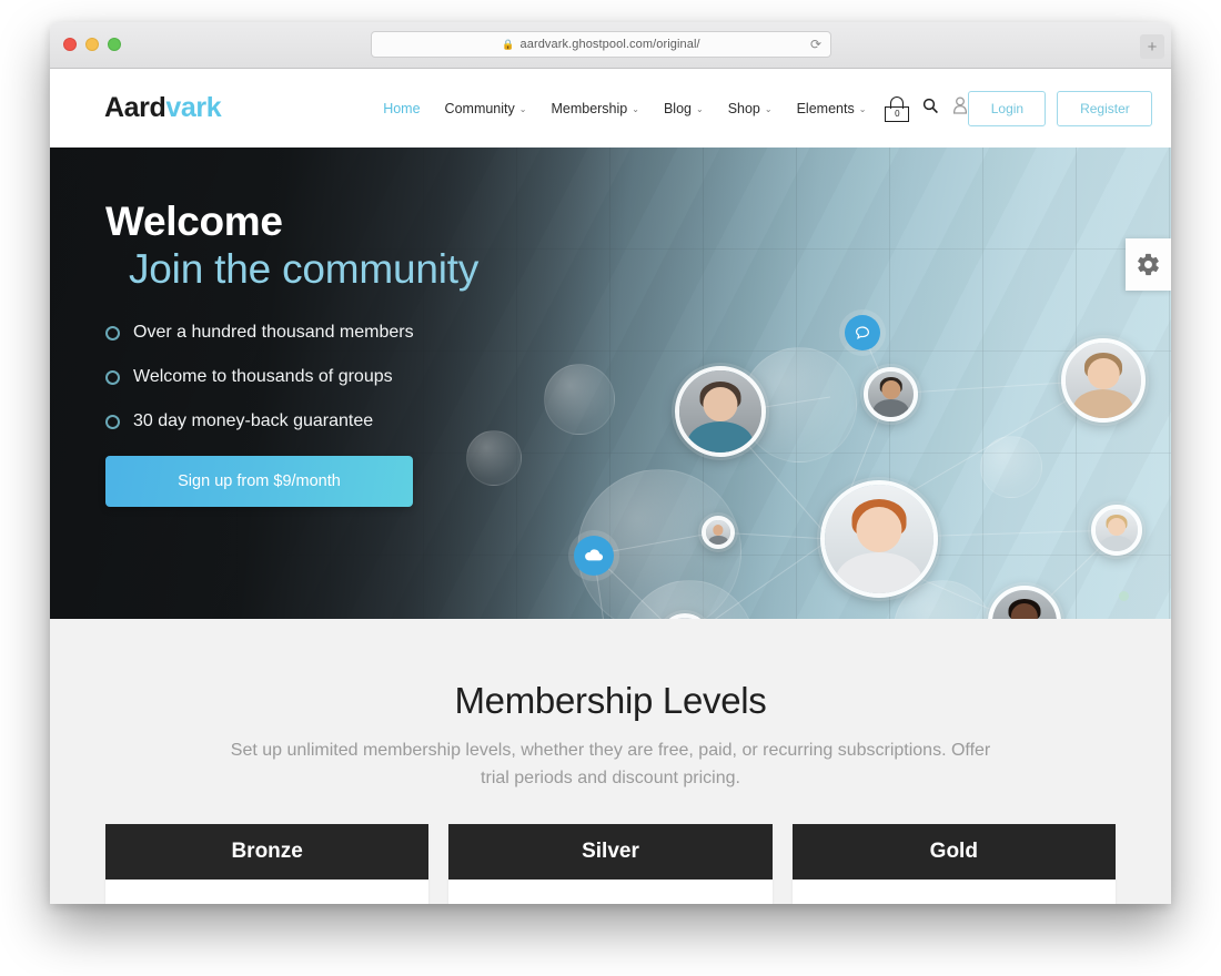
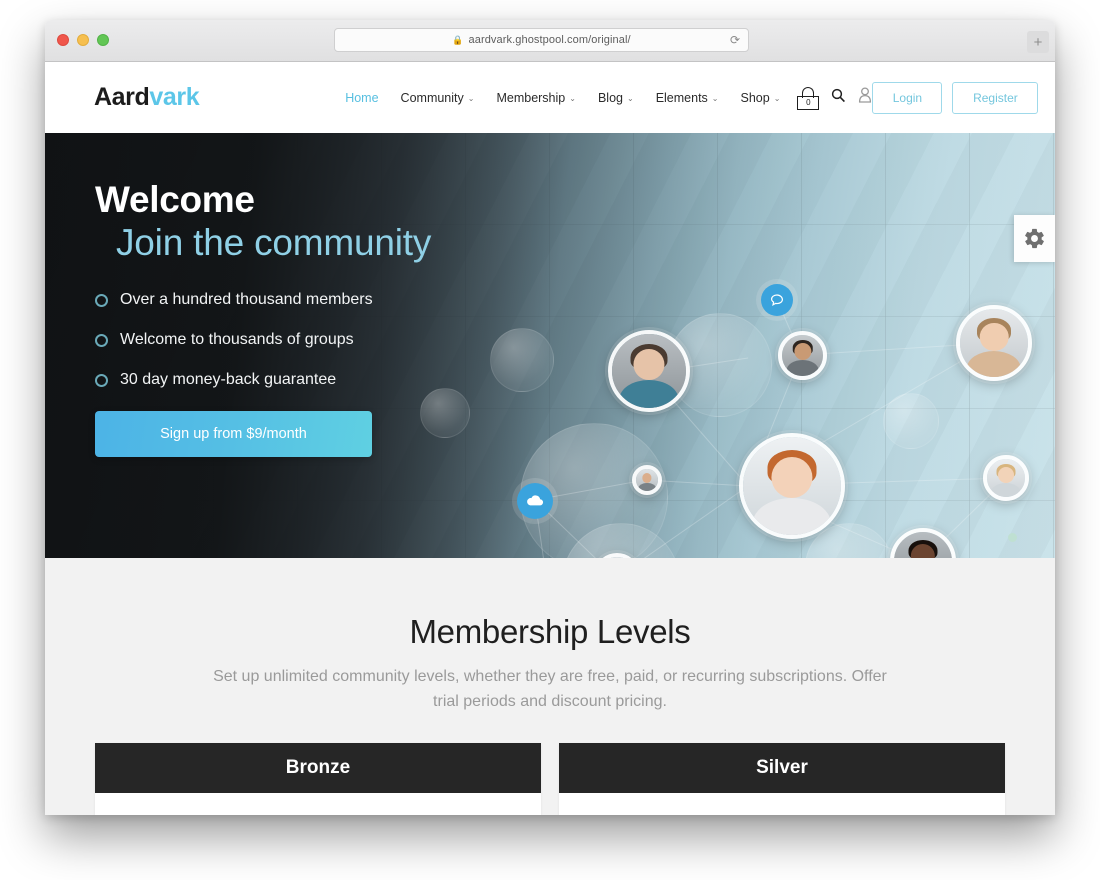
  🔒
  aardvark.ghostpool.com/original/
  ⟳
  +
  Aardvark
  Home
  Community
  ⌄
  Membership
  ⌄
  Blog
  ⌄
- Shop
+ Elements
  ⌄
- Elements
+ Shop
  ⌄
  0
  Login
  Register
  Welcome
  Join the community
  Over a hundred thousand members
  Welcome to thousands of groups
  30 day money-back guarantee
  Sign up from $9/month
  Membership Levels
- Set up unlimited membership levels, whether they are free, paid, or recurring subscriptions. Offer trial periods and discount pricing.
+ Set up unlimited community levels, whether they are free, paid, or recurring subscriptions. Offer trial periods and discount pricing.
  Bronze
  Silver
- Gold
